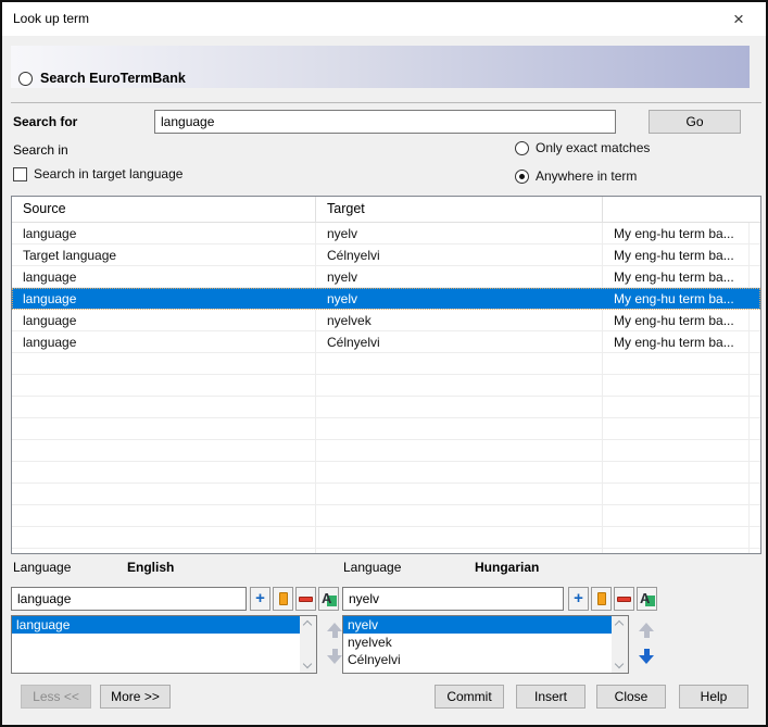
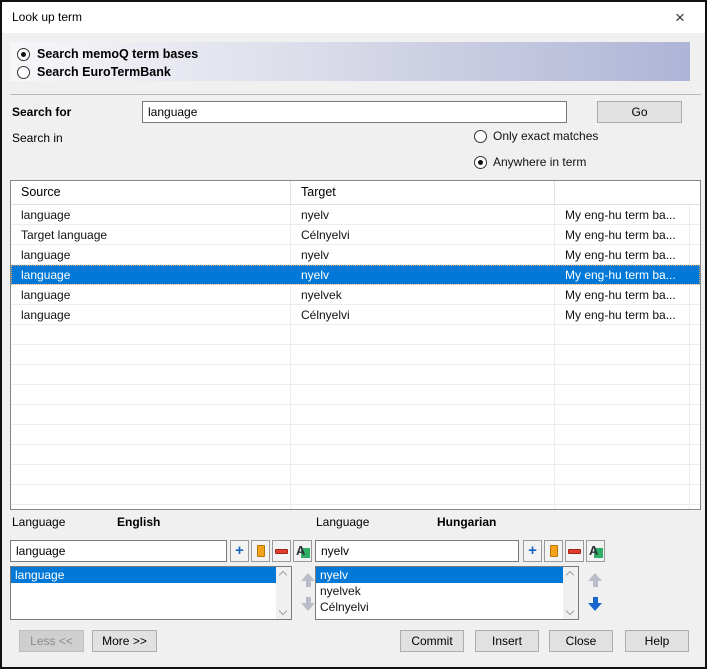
  Look up term
  ×
+ Search memoQ term bases
  Search EuroTermBank
  Search for
  language
  Go
  Search in
  Only exact matches
- Search in target language
  Anywhere in term
  Source
  Target
  language
  nyelv
  My eng-hu term ba...
  Target language
  Célnyelvi
  My eng-hu term ba...
  language
  nyelv
  My eng-hu term ba...
  language
  nyelv
  My eng-hu term ba...
  language
  nyelvek
  My eng-hu term ba...
  language
  Célnyelvi
  My eng-hu term ba...
  Language
  English
  language
  +
  A
  language
  Language
  Hungarian
  nyelv
  +
  A
  nyelv
  nyelvek
  Célnyelvi
  Less <<
  More >>
  Commit
  Insert
  Close
  Help
